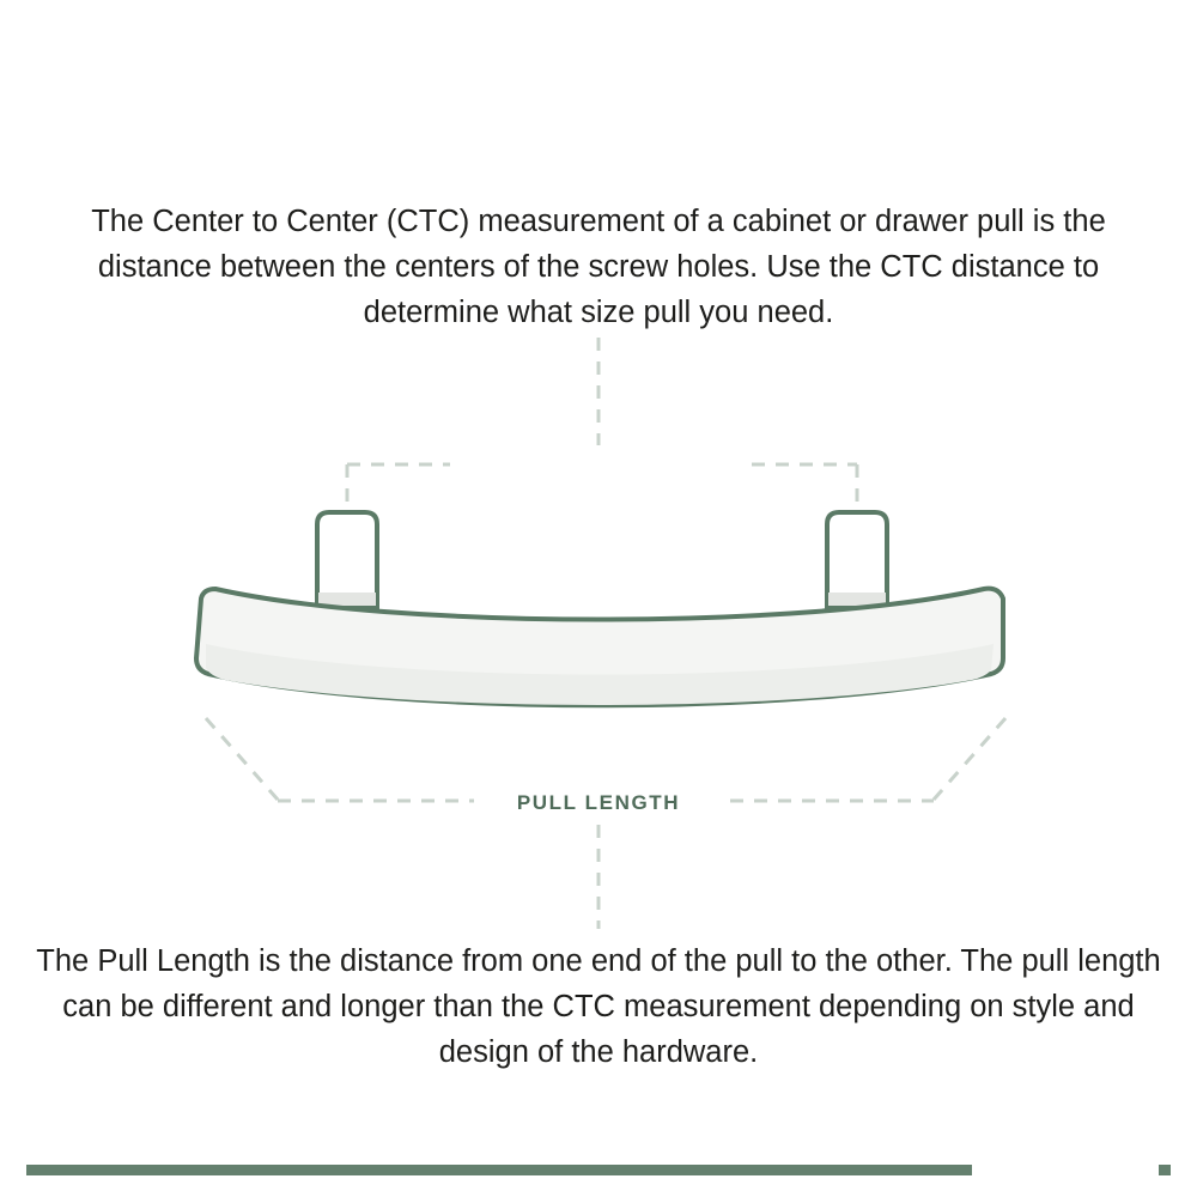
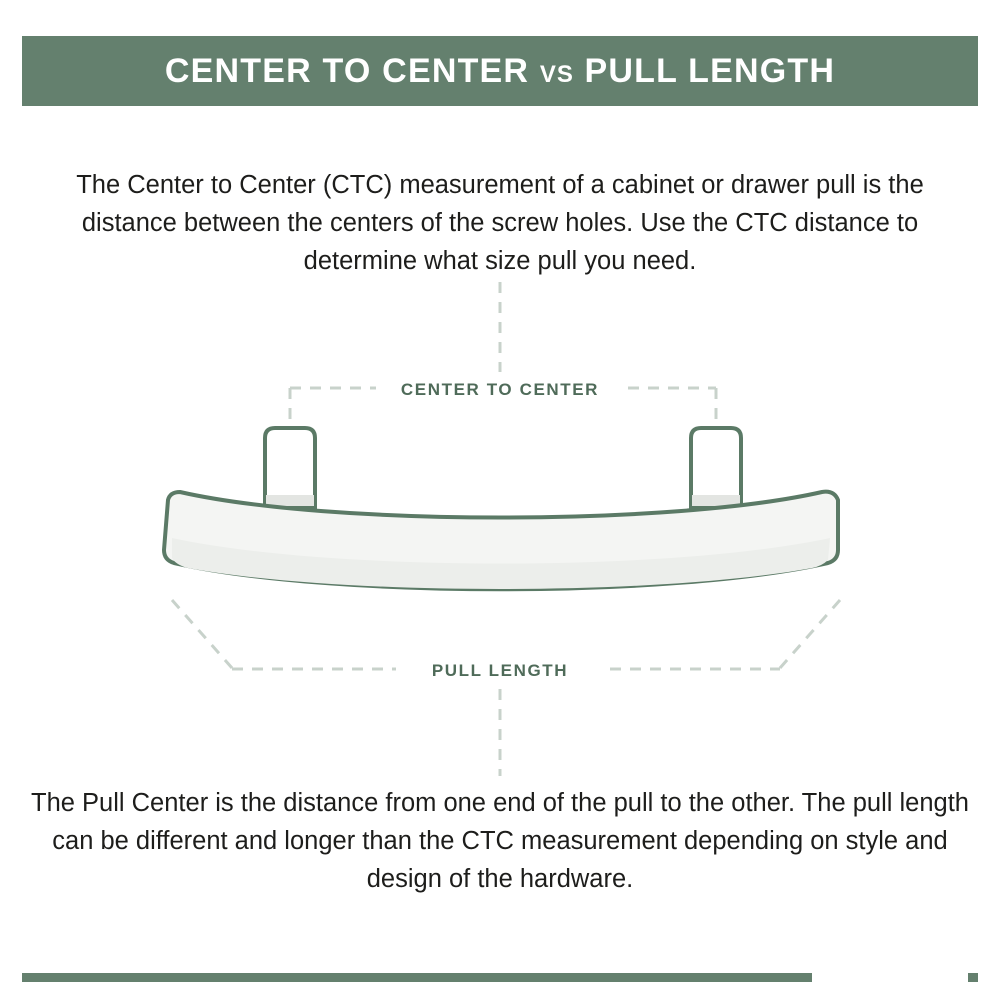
+ CENTER TO CENTER VS PULL LENGTH
  The Center to Center (CTC) measurement of a cabinet or drawer pull is the distance between the centers of the screw holes. Use the CTC distance to determine what size pull you need.
+ CENTER TO CENTER
  PULL LENGTH
- The Pull Length is the distance from one end of the pull to the other. The pull length can be different and longer than the CTC measurement depending on style and design of the hardware.
+ The Pull Center is the distance from one end of the pull to the other. The pull length can be different and longer than the CTC measurement depending on style and design of the hardware.
